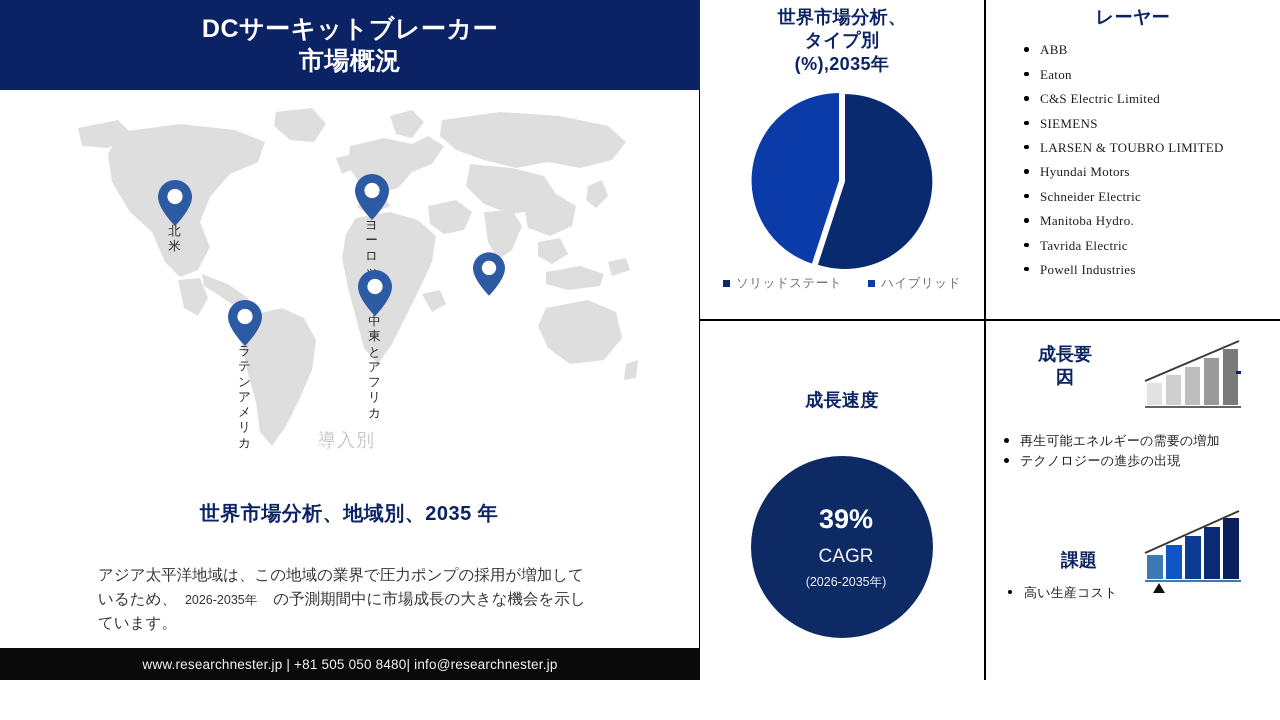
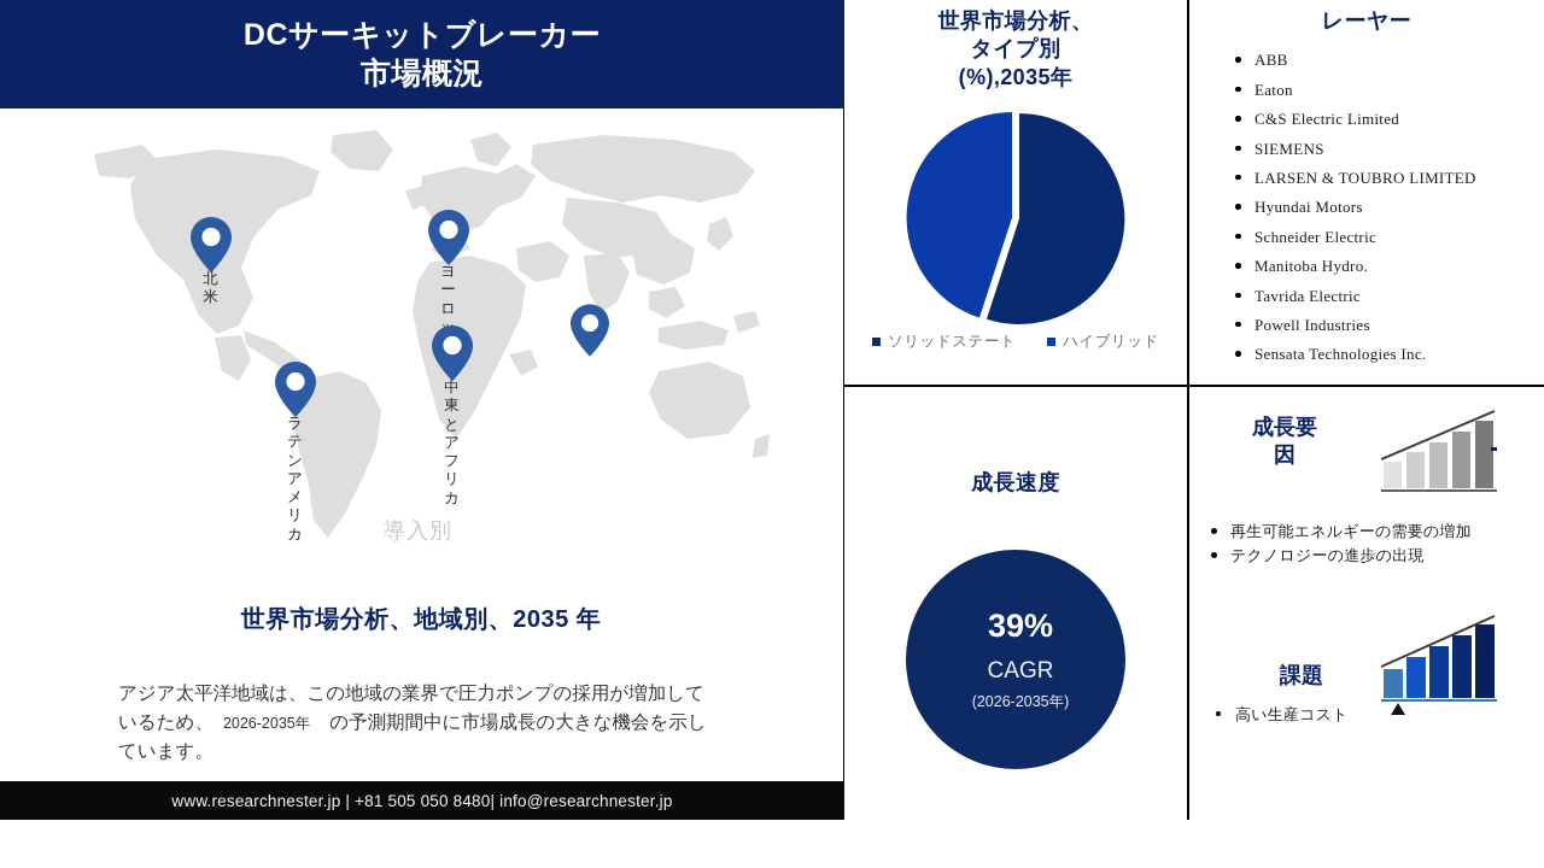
  DCサーキットブレーカー
  市場概況
  導入別
  北米
  中東とアフ
  リカ
  ラテン
  アメリ
  カ
  世界市場分析、地域別、2035 年
  アジア太平洋地域は、この地域の業界で圧力ポンプの採用が増加しているため、 2026-2035年 の予測期間中に市場成長の大きな機会を示しています。
  www.researchnester.jp | +81 505 050 8480| info@researchnester.jp
  世界市場分析、
  タイプ別
  (%),2035年
  ソリッドステート
  ハイブリッド
  レーヤー
  ABB
  Eaton
  C&S Electric Limited
  SIEMENS
  LARSEN & TOUBRO LIMITED
  Hyundai Motors
  Schneider Electric
  Manitoba Hydro.
  Tavrida Electric
  Powell Industries
+ Sensata Technologies Inc.
  成長速度
  39%
  CAGR
  (2026-2035年)
  成長要
  因
  再生可能エネルギーの需要の増加
  テクノロジーの進歩の出現
  課題
  高い生産コスト
